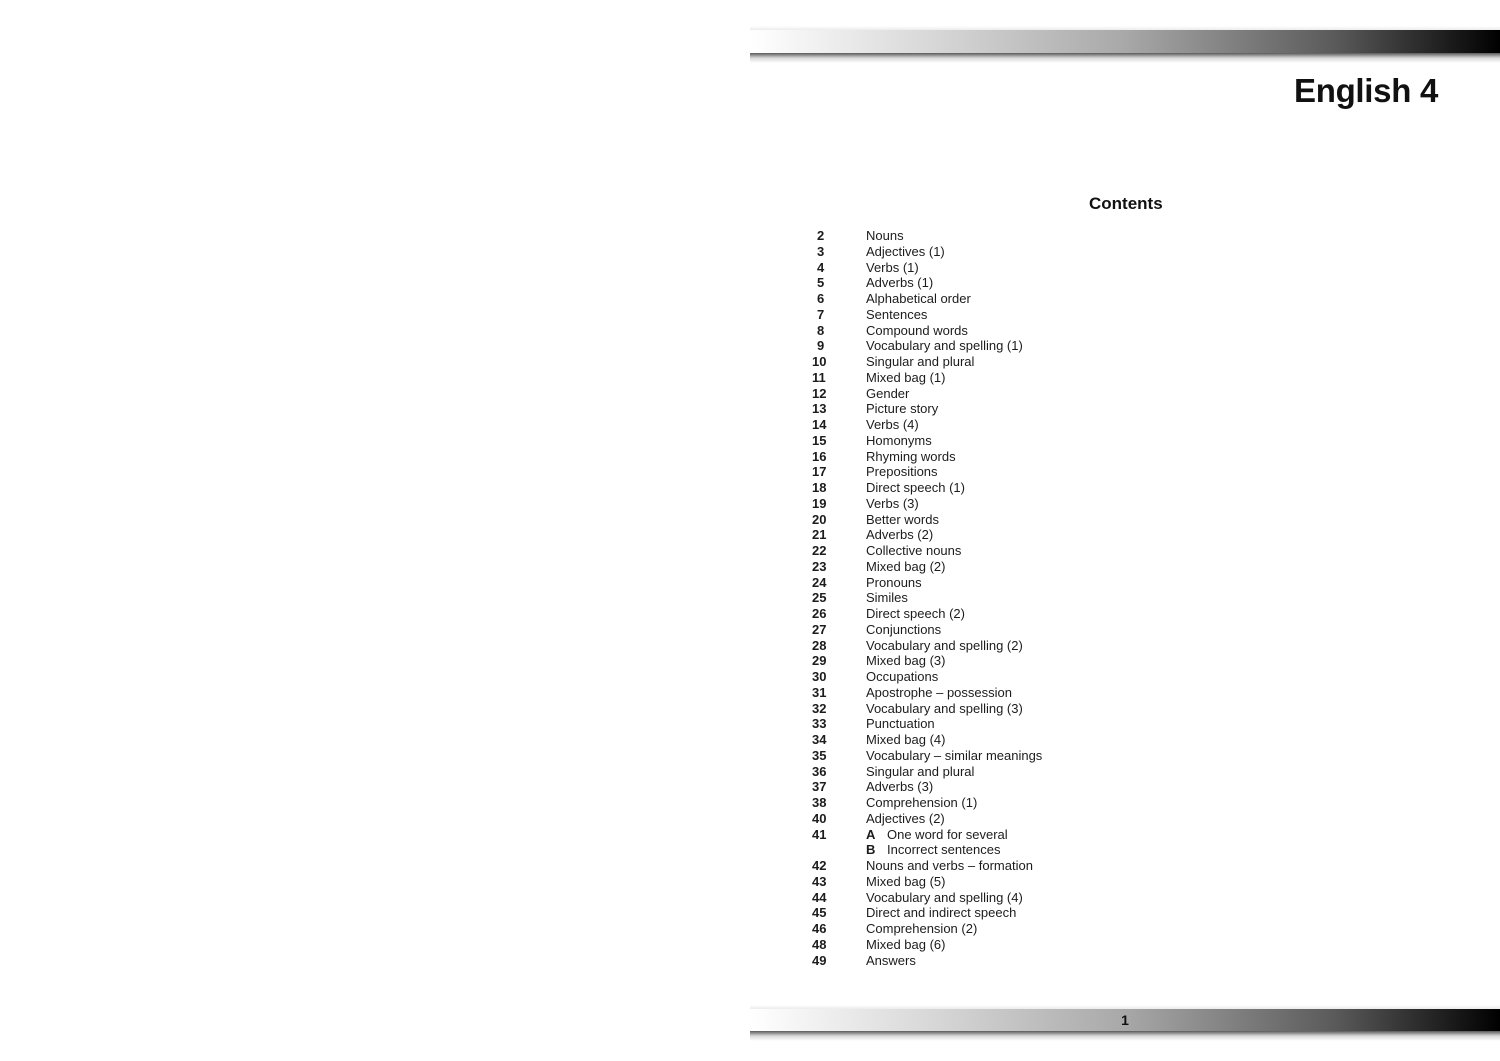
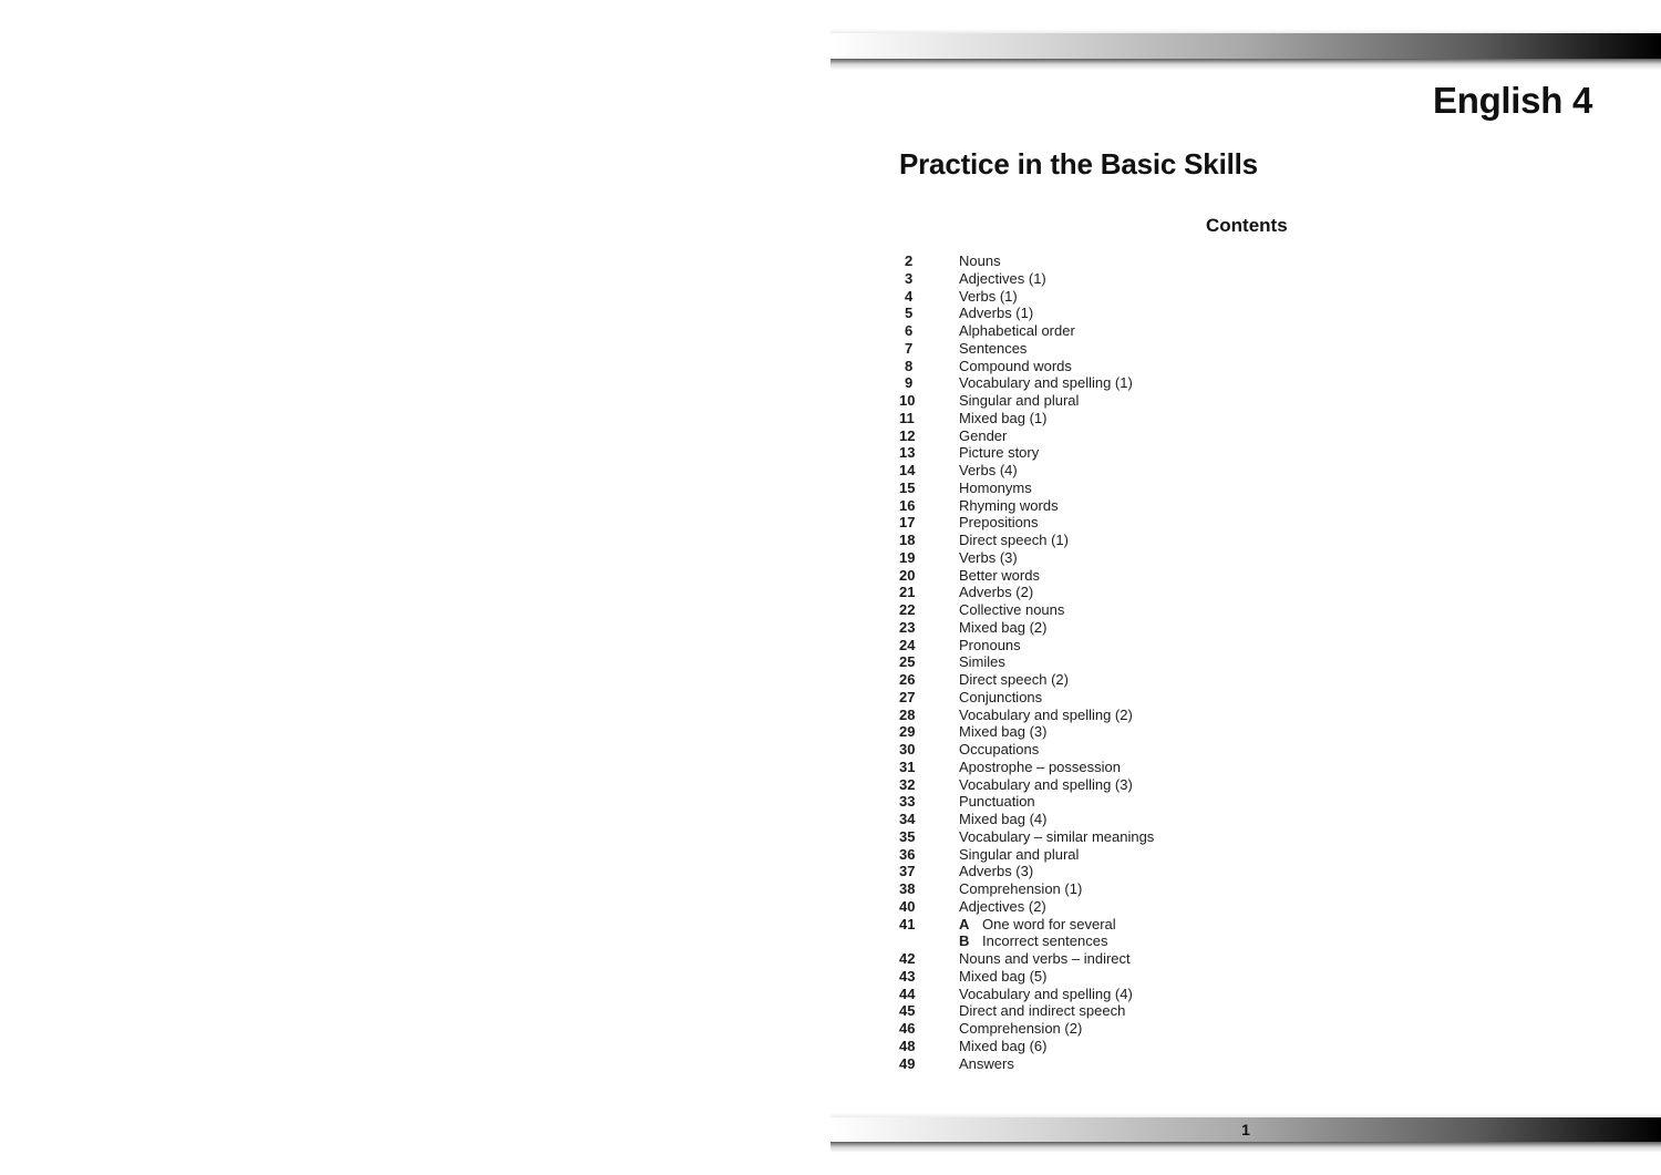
  English 4
+ Practice in the Basic Skills
  Contents
  2
  Nouns
  3
  Adjectives (1)
  4
  Verbs (1)
  5
  Adverbs (1)
  6
  Alphabetical order
  7
  Sentences
  8
  Compound words
  9
  Vocabulary and spelling (1)
  10
  Singular and plural
  11
  Mixed bag (1)
  12
  Gender
  13
  Picture story
  14
  Verbs (4)
  15
  Homonyms
  16
  Rhyming words
  17
  Prepositions
  18
  Direct speech (1)
  19
  Verbs (3)
  20
  Better words
  21
  Adverbs (2)
  22
  Collective nouns
  23
  Mixed bag (2)
  24
  Pronouns
  25
  Similes
  26
  Direct speech (2)
  27
  Conjunctions
  28
  Vocabulary and spelling (2)
  29
  Mixed bag (3)
  30
  Occupations
  31
  Apostrophe – possession
  32
  Vocabulary and spelling (3)
  33
  Punctuation
  34
  Mixed bag (4)
  35
  Vocabulary – similar meanings
  36
  Singular and plural
  37
  Adverbs (3)
  38
  Comprehension (1)
  40
  Adjectives (2)
  41
  A One word for several
  B Incorrect sentences
  42
- Nouns and verbs – formation
+ Nouns and verbs – indirect
  43
  Mixed bag (5)
  44
  Vocabulary and spelling (4)
  45
  Direct and indirect speech
  46
  Comprehension (2)
  48
  Mixed bag (6)
  49
  Answers
  1
